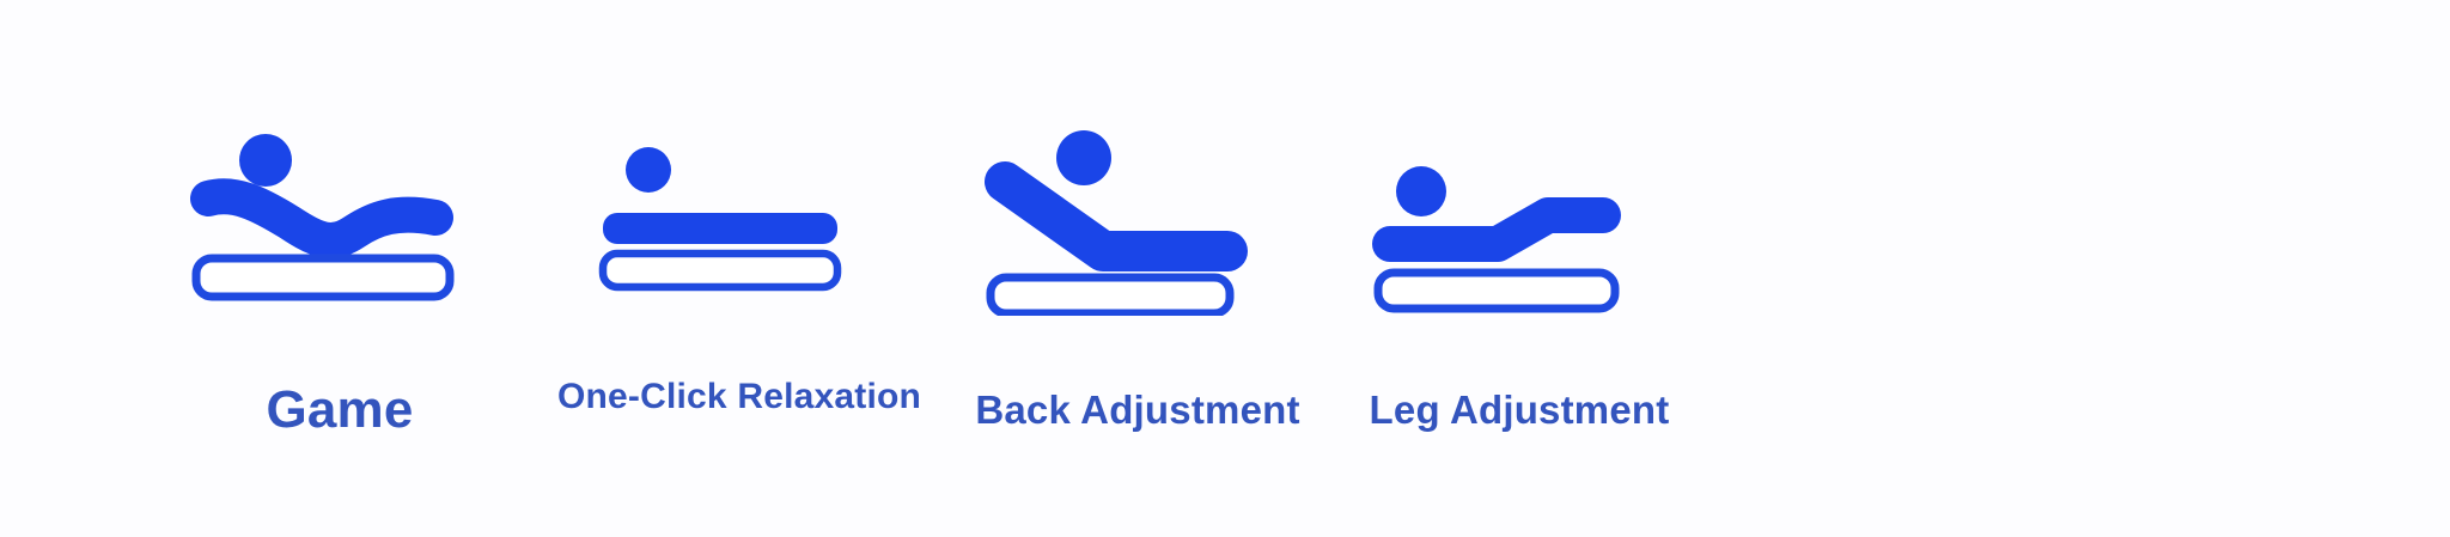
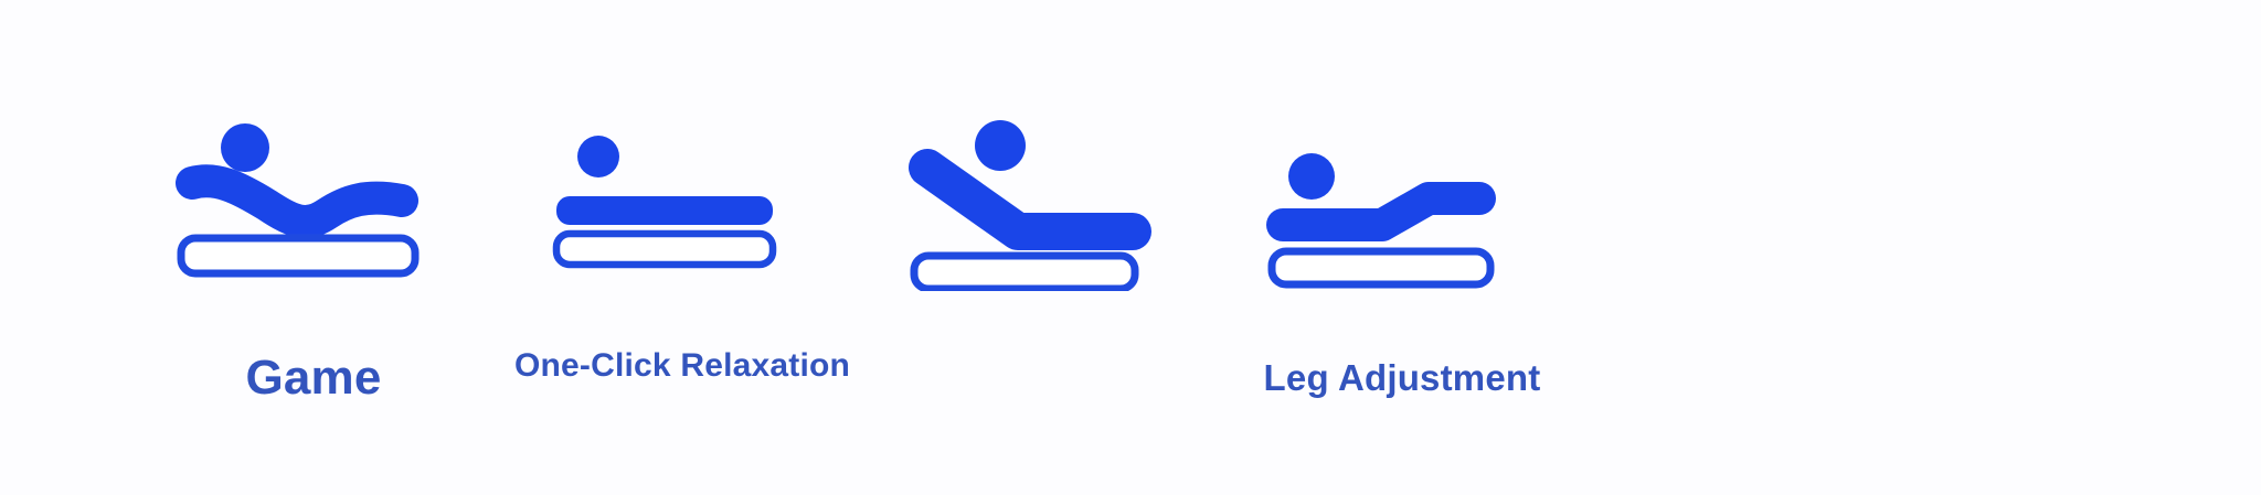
  Game
  One-Click Relaxation
- Back Adjustment
  Leg Adjustment
